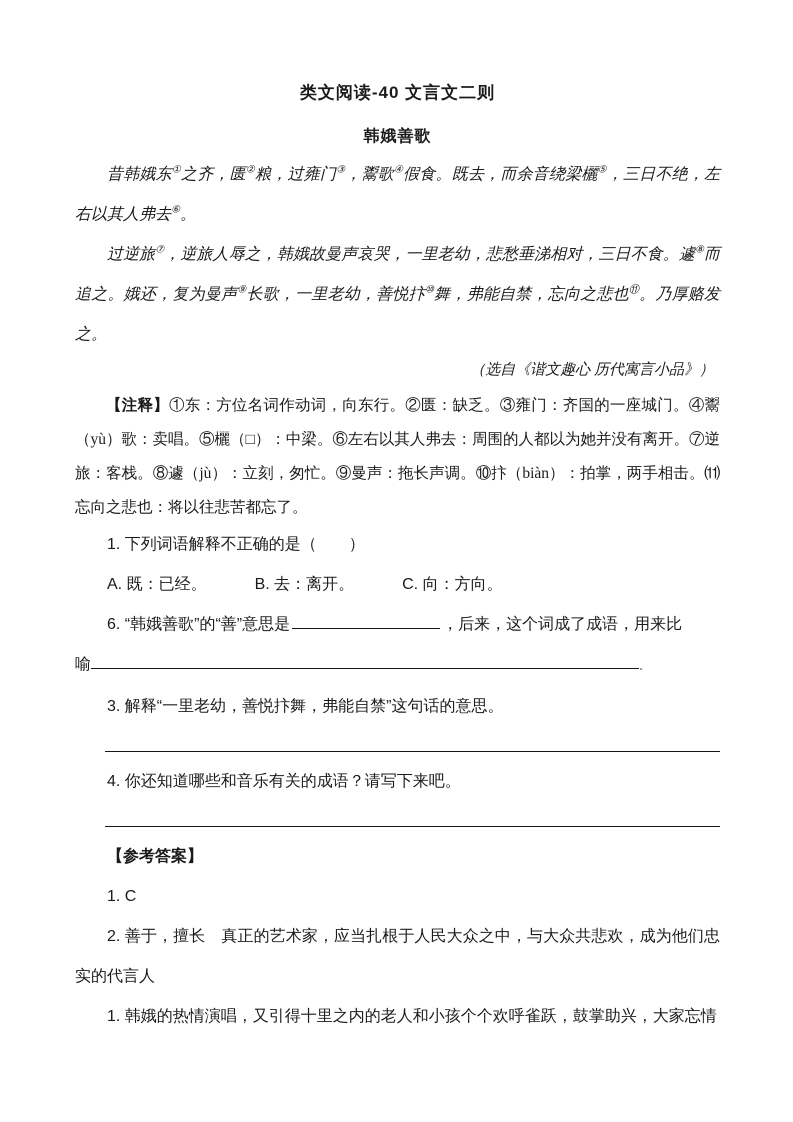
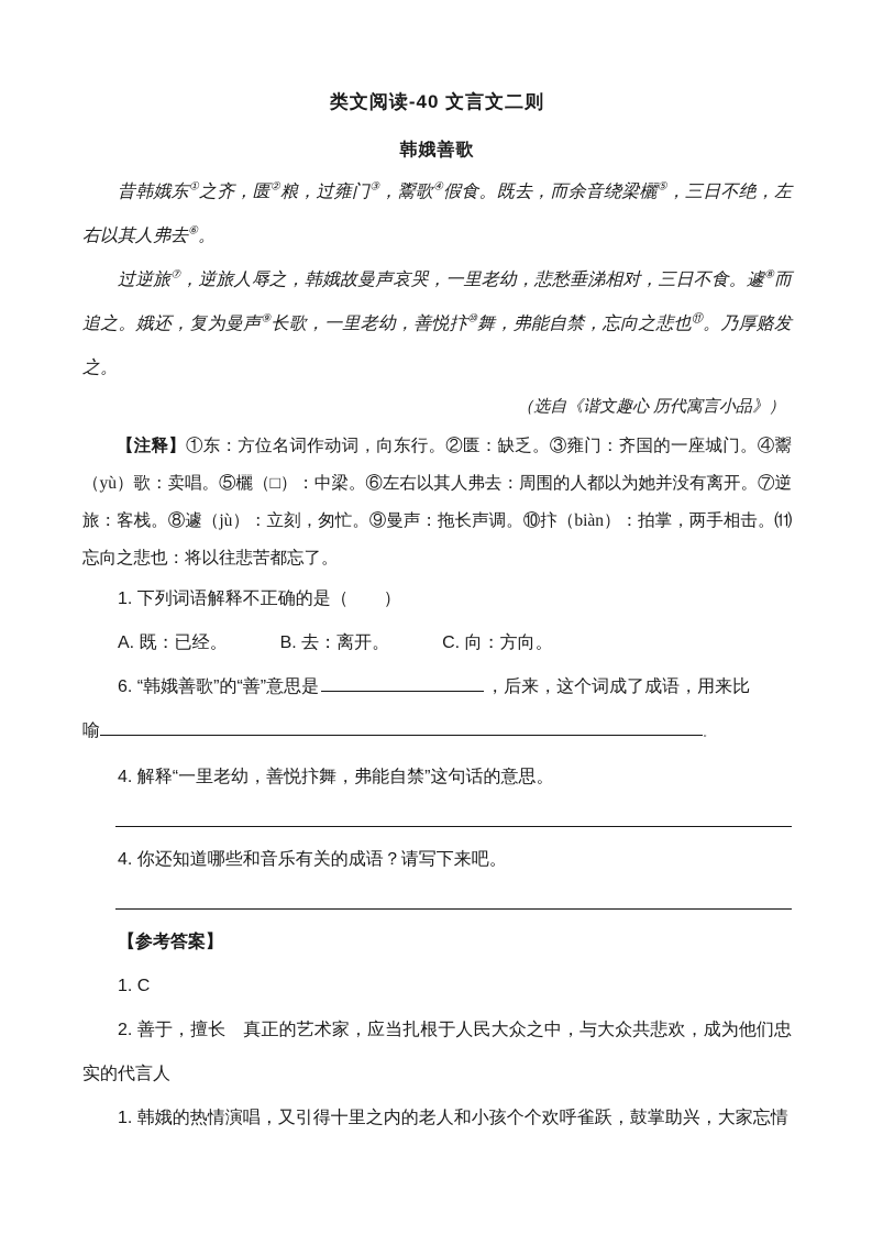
  类文阅读-40 文言文二则
  韩娥善歌
  昔韩娥东①之齐，匮②粮，过雍门③，鬻歌④假食。既去，而余音绕梁欐⑤，三日不绝，左右以其人弗去⑥。
  过逆旅⑦，逆旅人辱之，韩娥故曼声哀哭，一里老幼，悲愁垂涕相对，三日不食。遽⑧而追之。娥还，复为曼声⑨长歌，一里老幼，善悦抃⑩舞，弗能自禁，忘向之悲也⑪。乃厚赂发之。
  （选自《谐文趣心 历代寓言小品》）
  【注释】①东：方位名词作动词，向东行。②匮：缺乏。③雍门：齐国的一座城门。④鬻（yù）歌：卖唱。⑤欐（□）：中梁。⑥左右以其人弗去：周围的人都以为她并没有离开。⑦逆旅：客栈。⑧遽（jù）：立刻，匆忙。⑨曼声：拖长声调。⑩抃（biàn）：拍掌，两手相击。⑾忘向之悲也：将以往悲苦都忘了。
  1. 下列词语解释不正确的是（ ）
  A. 既：已经。 B. 去：离开。 C. 向：方向。
  6. “韩娥善歌”的“善”意思是 ，后来，这个词成了成语，用来比
  喻 。
- 3. 解释“一里老幼，善悦抃舞，弗能自禁”这句话的意思。
+ 4. 解释“一里老幼，善悦抃舞，弗能自禁”这句话的意思。
  4. 你还知道哪些和音乐有关的成语？请写下来吧。
  【参考答案】
  1. C
  2. 善于，擅长 真正的艺术家，应当扎根于人民大众之中，与大众共悲欢，成为他们忠实的代言人
  1. 韩娥的热情演唱，又引得十里之内的老人和小孩个个欢呼雀跃，鼓掌助兴，大家忘情
